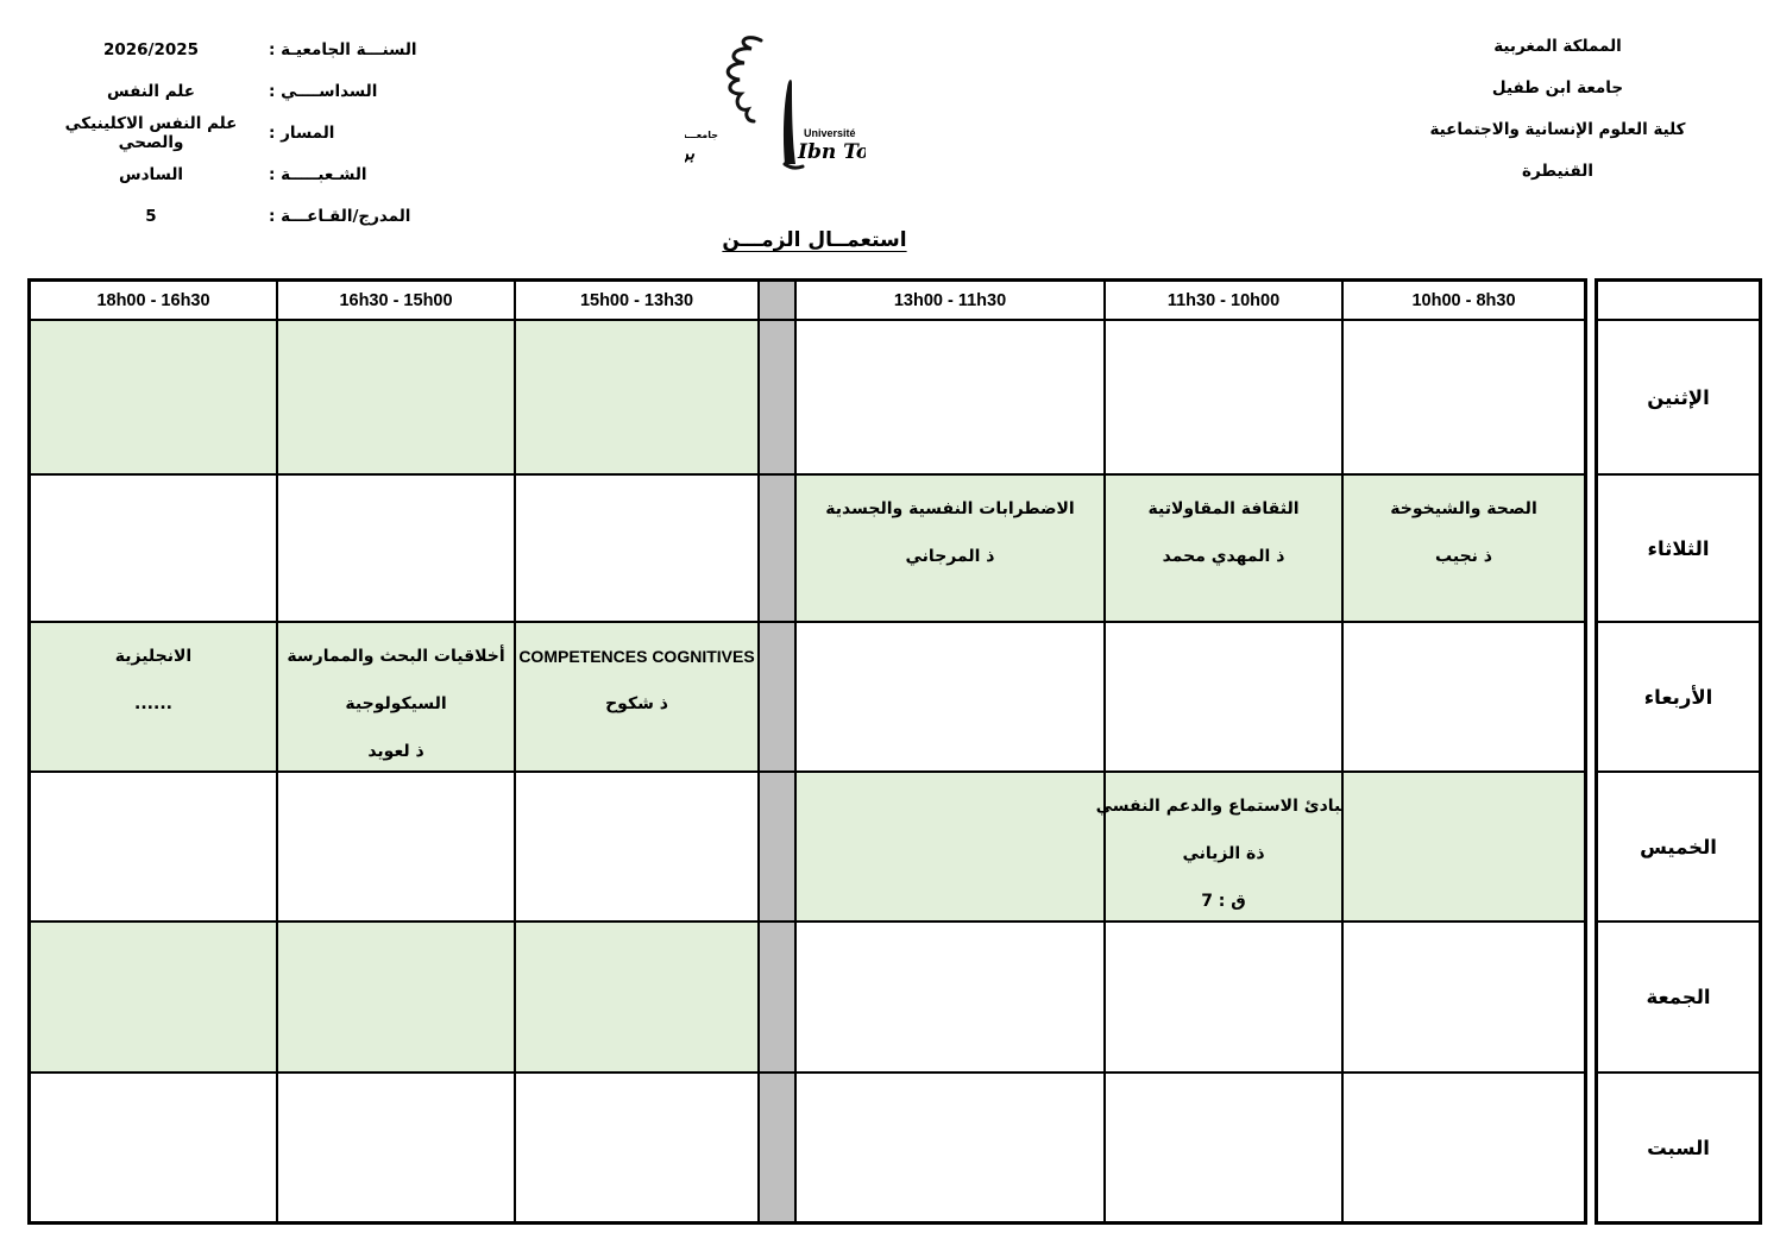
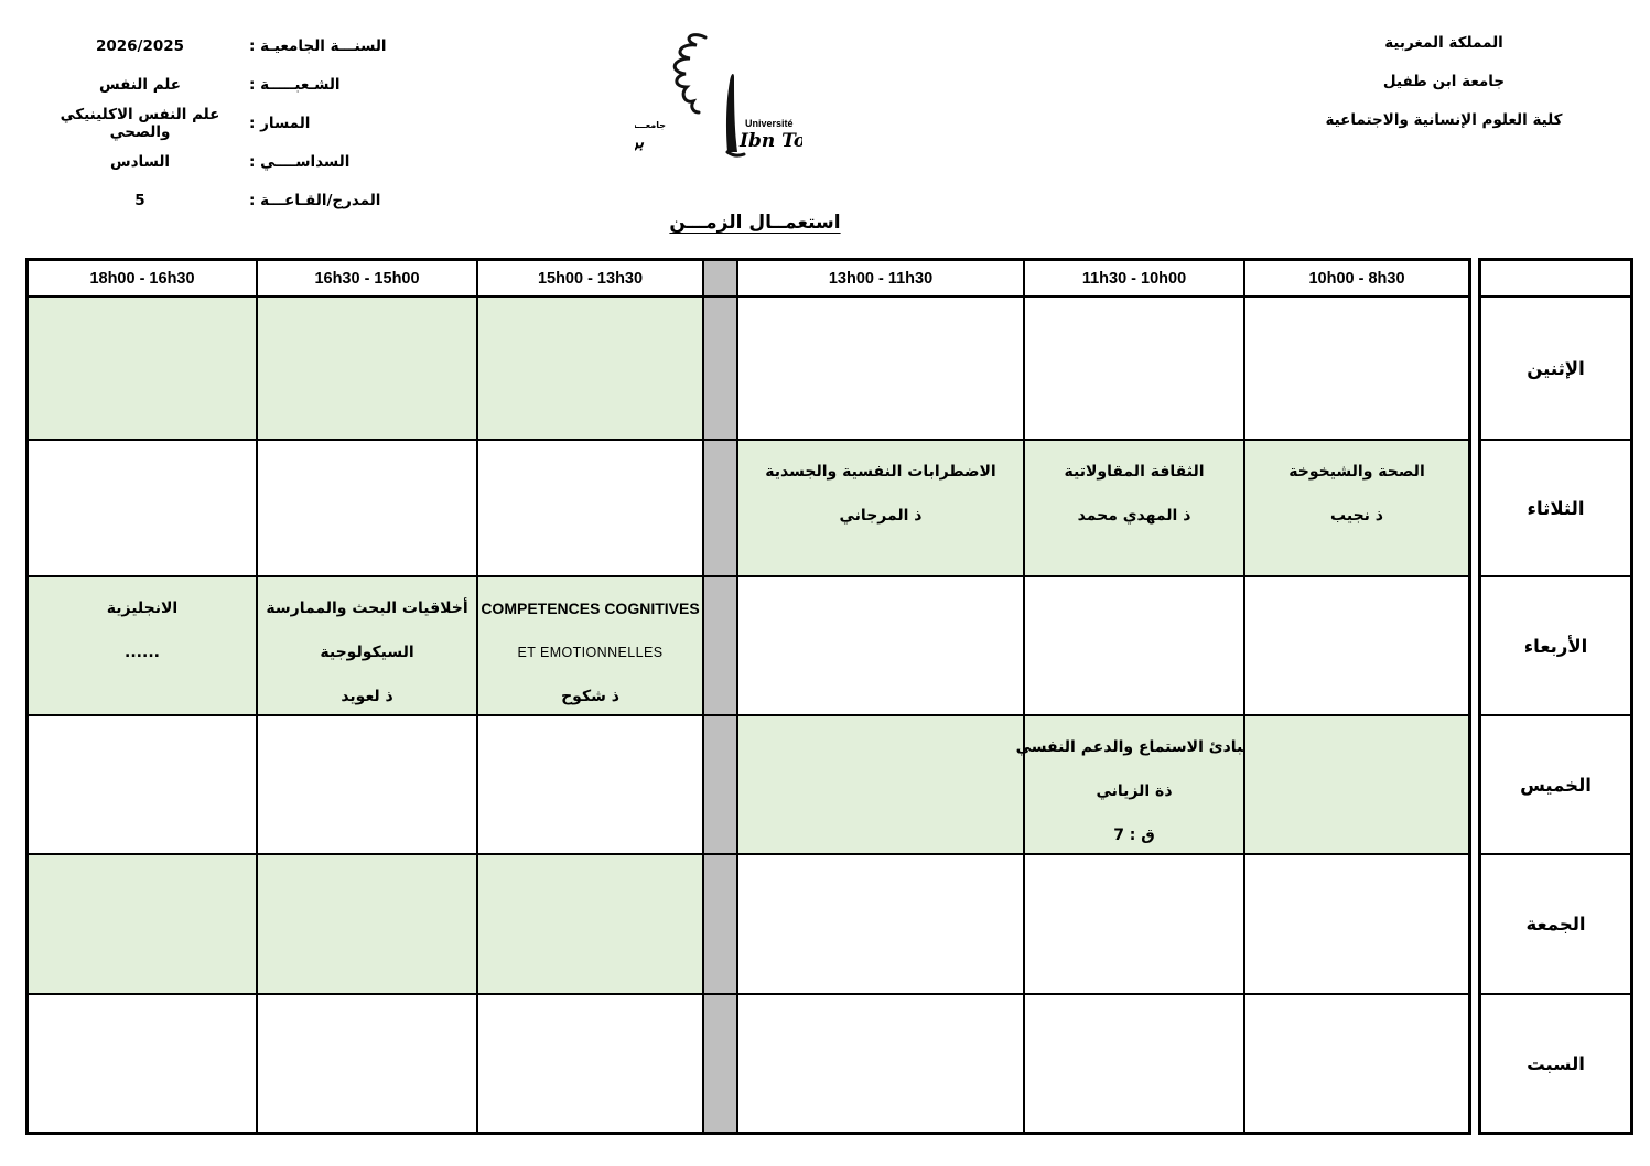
  المملكة المغربية
  جامعة ابن طفيل
  كلية العلوم الإنسانية والاجتماعية
- القنيطرة
  2026/2025
  السنـــة الجامعيـة :
  علم النفس
- السداســــي :
+ الشـعبـــــة :
  علم النفس الاكلينيكي والصحي
  المسار :
  السادس
- الشـعبـــــة :
+ السداســــي :
  5
  المدرج/القـاعـــة :
  جامعـــة
  Université
  استعمــال الزمـــن
  18h00 - 16h30
  16h30 - 15h00
  15h00 - 13h30
  13h00 - 11h30
  11h30 - 10h00
  10h00 - 8h30
  الاضطرابات النفسية والجسدية
  ذ المرجاني
  الثقافة المقاولاتية
  ذ المهدي محمد
  الصحة والشيخوخة
  ذ نجيب
  الانجليزية
  ......
  أخلاقيات البحث والممارسة
  السيكولوجية
  ذ لعويد
  COMPETENCES COGNITIVES
+ ET EMOTIONNELLES
  ذ شكوح
  بادئ الاستماع والدعم النفسي
  ذة الزياني
  ق : 7
  الإثنين
  الثلاثاء
  الأربعاء
  الخميس
  الجمعة
  السبت
